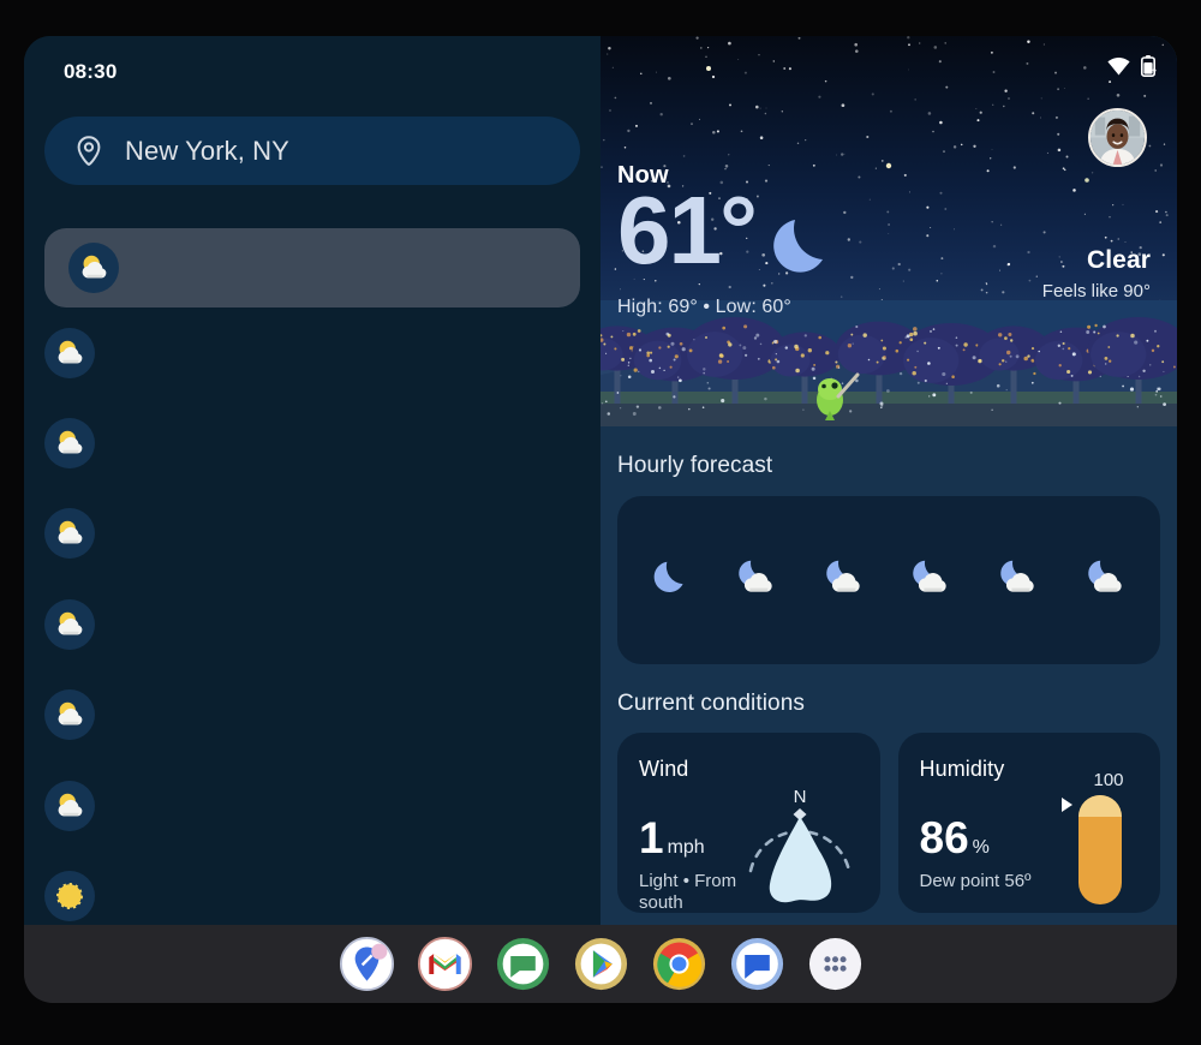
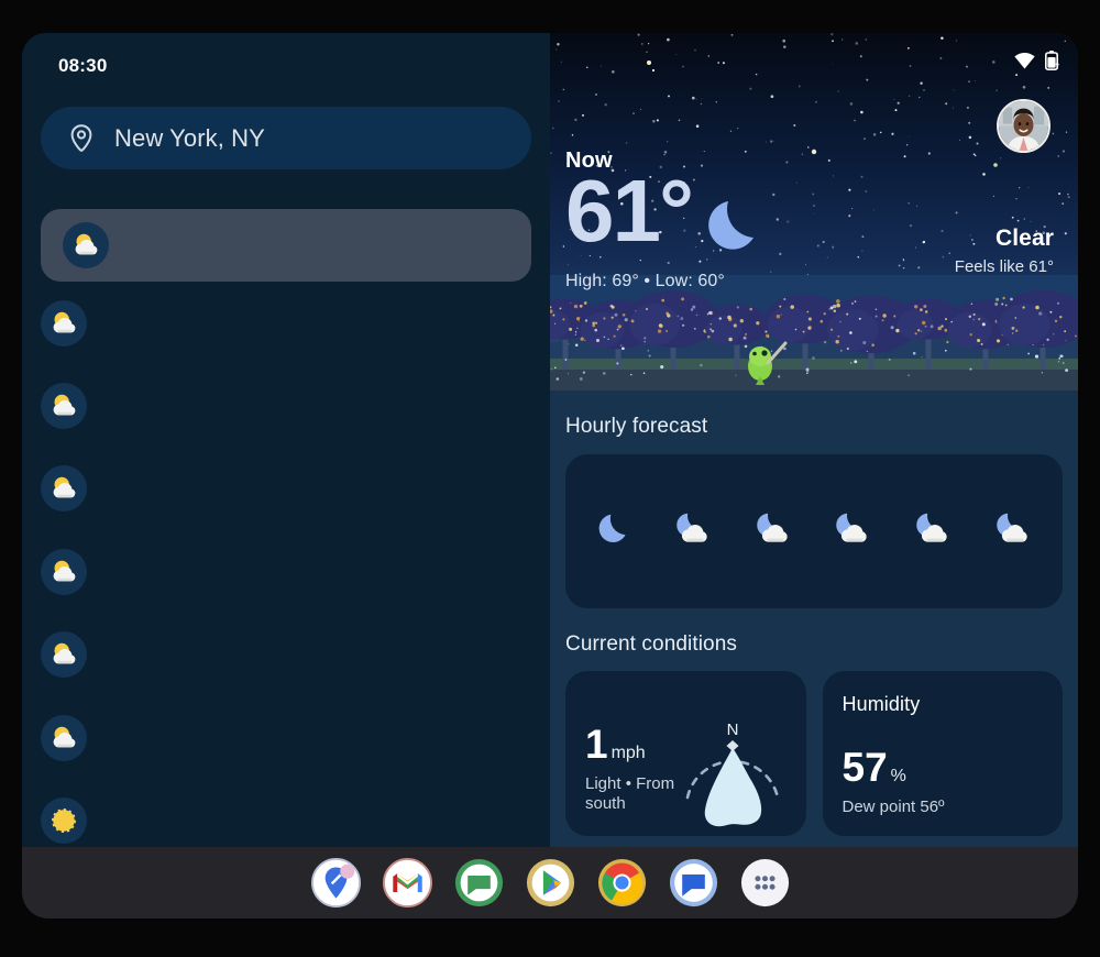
  08:30
  New York, NY
  Now
  61°
  High: 69° • Low: 60°
  Clear
- Feels like 90°
+ Feels like 61°
  Hourly forecast
  Current conditions
- Wind
  1
  mph
  Light • From south
  N
  Humidity
- 86
+ 57
  %
  Dew point 56º
- 100
